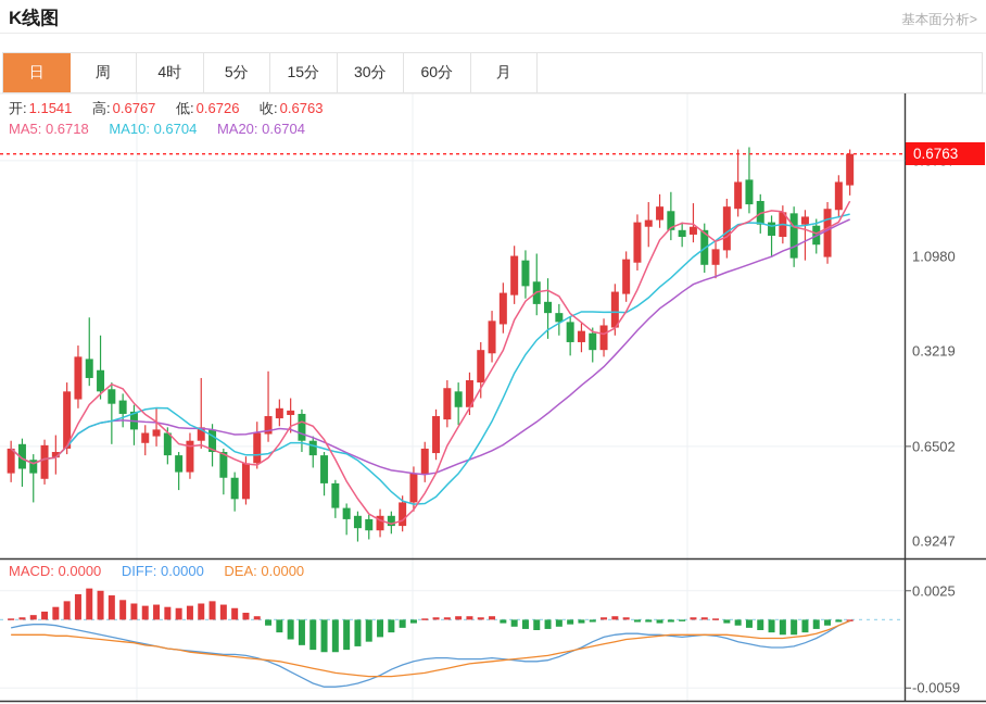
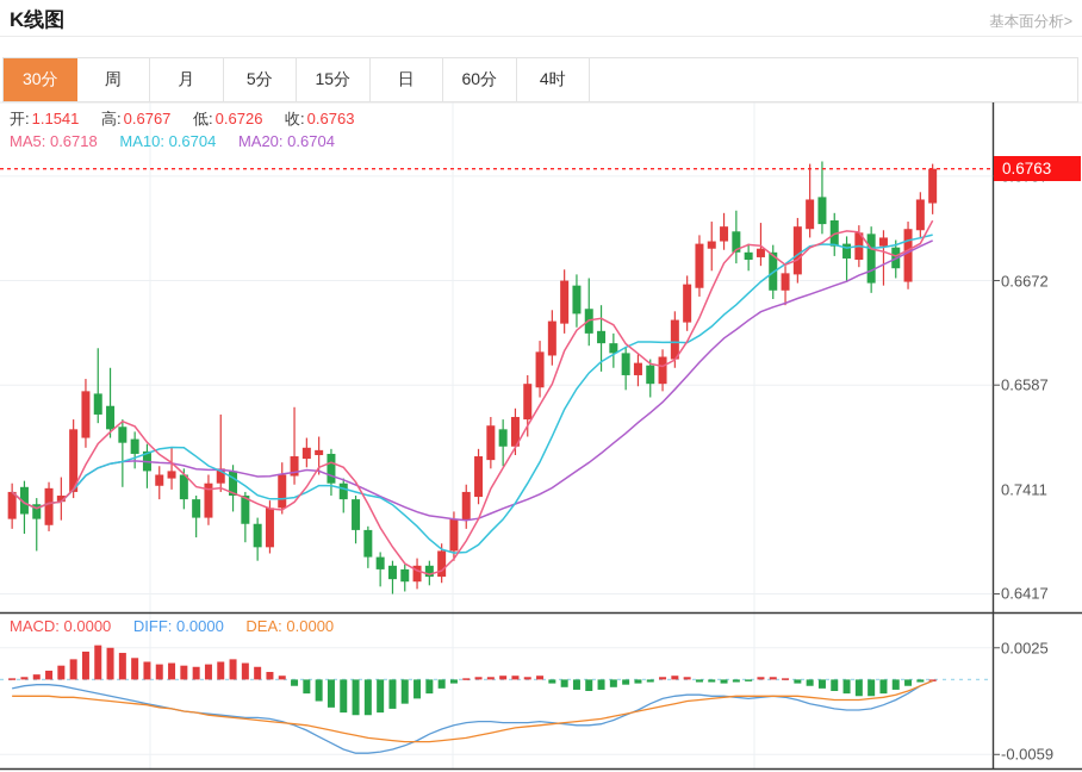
  K线图
  基本面分析>
- 日
+ 30分
  周
- 4时
+ 月
  5分
  15分
- 30分
+ 日
  60分
- 月
+ 4时
  开: 1.1541 高: 0.6767 低: 0.6726 收: 0.6763
  MA5: 0.6718 MA10: 0.6704 MA20: 0.6704
  MACD: 0.0000 DIFF: 0.0000 DEA: 0.0000
- 1.0980
+ 0.6672
- 0.3219
+ 0.6587
- 0.6502
+ 0.7411
- 0.9247
+ 0.6417
  0.0025
  -0.0059
  0.6763
